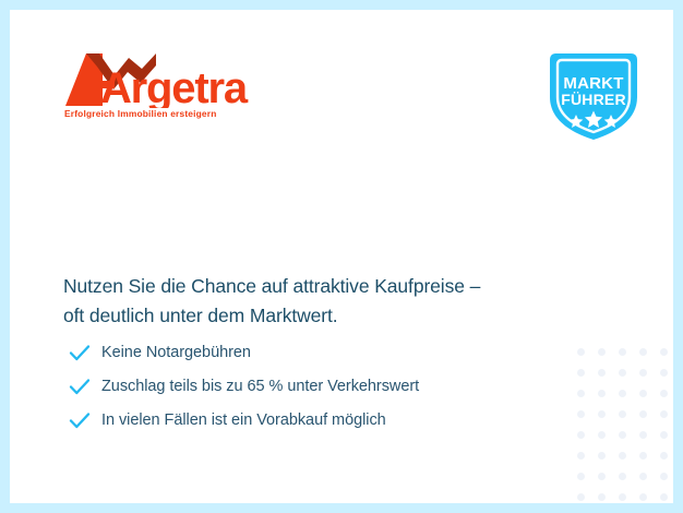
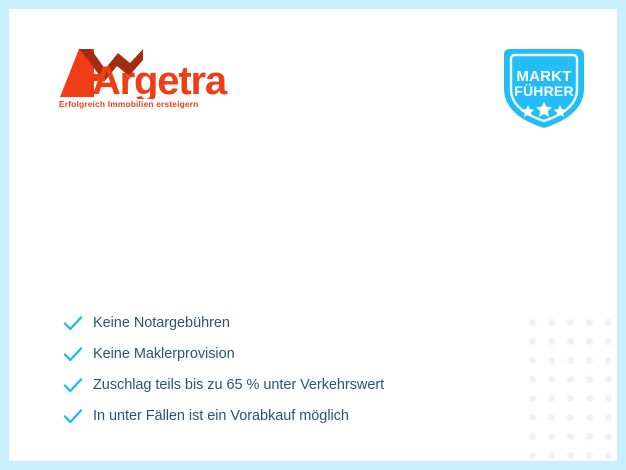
  Argetra
  Erfolgreich Immobilien ersteigern
  MARKT
  FÜHRER
- Nutzen Sie die Chance auf attraktive Kaufpreise –
- oft deutlich unter dem Marktwert.
  Keine Notargebühren
+ Keine Maklerprovision
  Zuschlag teils bis zu 65 % unter Verkehrswert
- In vielen Fällen ist ein Vorabkauf möglich
+ In unter Fällen ist ein Vorabkauf möglich
